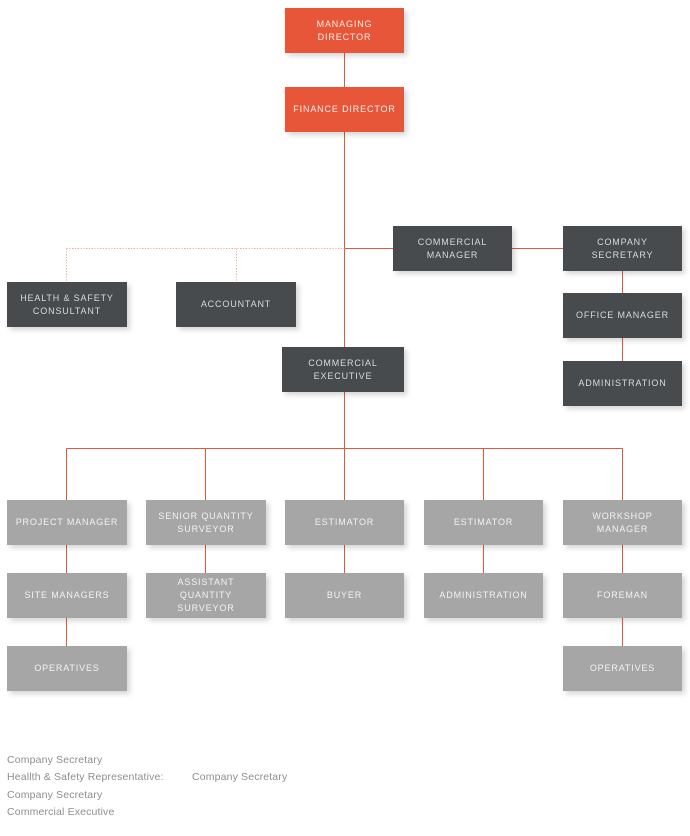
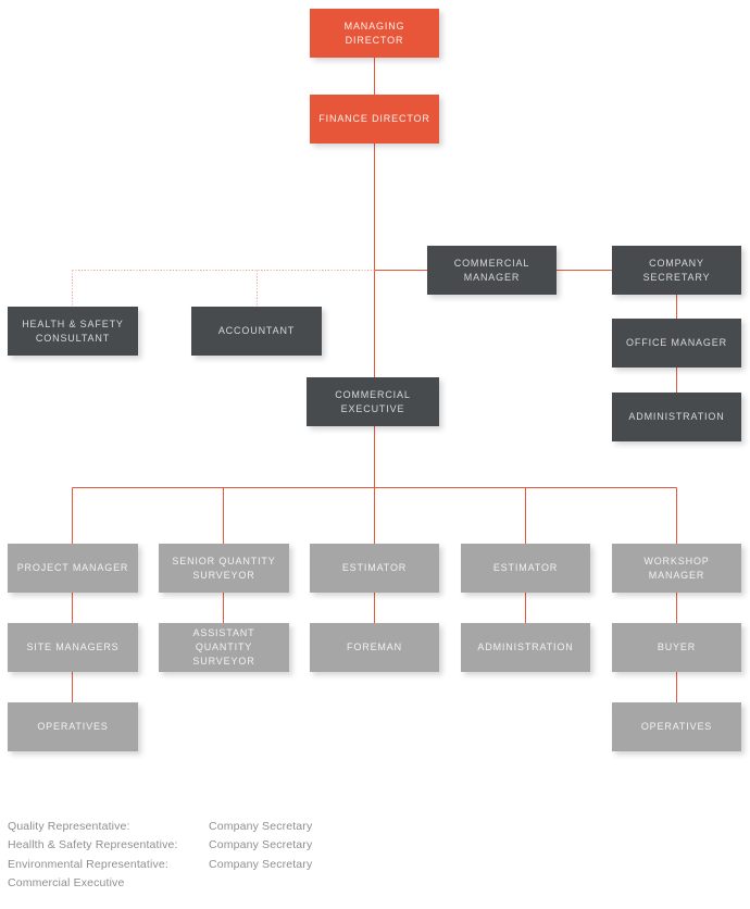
  MANAGING DIRECTOR
  FINANCE DIRECTOR
  COMMERCIAL
  MANAGER
  COMPANY
  SECRETARY
  HEALTH & SAFETY
  CONSULTANT
  ACCOUNTANT
  OFFICE MANAGER
  COMMERCIAL EXECUTIVE
  ADMINISTRATION
  PROJECT MANAGER
  SENIOR QUANTITY
  SURVEYOR
  ESTIMATOR
  ESTIMATOR
  WORKSHOP MANAGER
  SITE MANAGERS
  ASSISTANT QUANTITY
  SURVEYOR
- BUYER
+ FOREMAN
  ADMINISTRATION
- FOREMAN
+ BUYER
  OPERATIVES
  OPERATIVES
+ Quality Representative:
  Company Secretary
  Heallth & Safety Representative:
  Company Secretary
+ Environmental Representative:
  Company Secretary
  Commercial Executive
